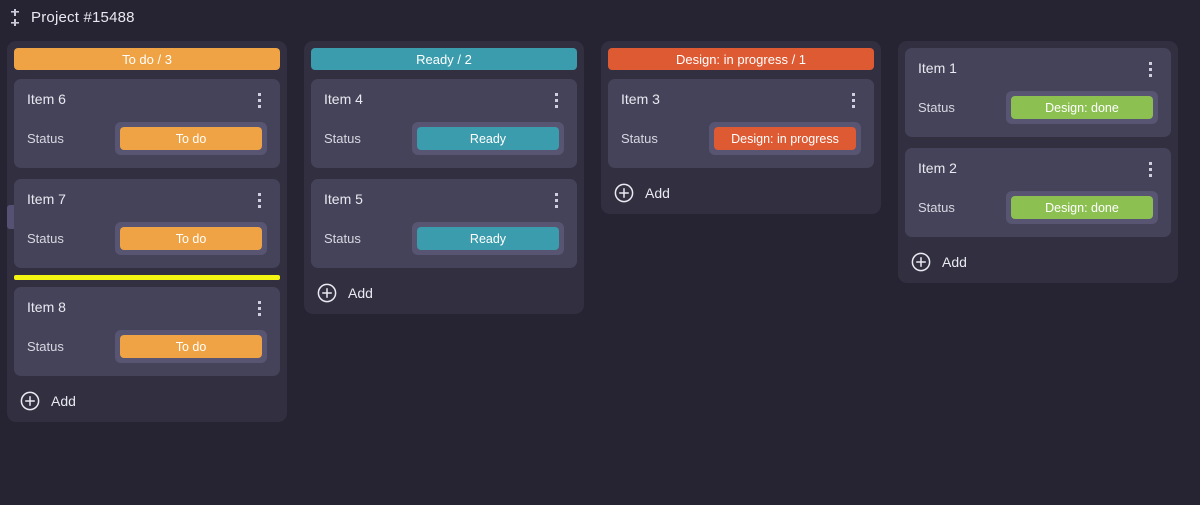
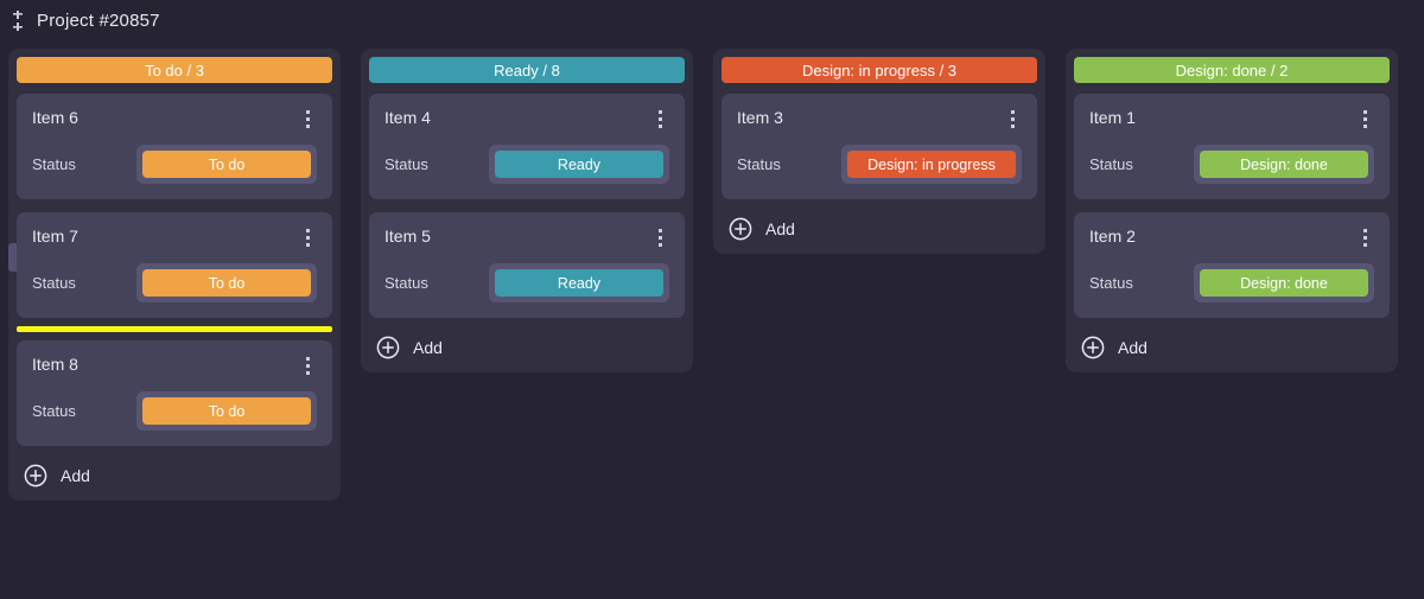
- Project #15488
+ Project #20857
  To do / 3
  Item 6
  Status
  To do
  Item 7
  Status
  To do
  Item 8
  Status
  To do
  Add
- Ready / 2
+ Ready / 8
  Item 4
  Status
  Ready
  Item 5
  Status
  Ready
  Add
- Design: in progress / 1
+ Design: in progress / 3
  Item 3
  Status
  Design: in progress
  Add
+ Design: done / 2
  Item 1
  Status
  Design: done
  Item 2
  Status
  Design: done
  Add
